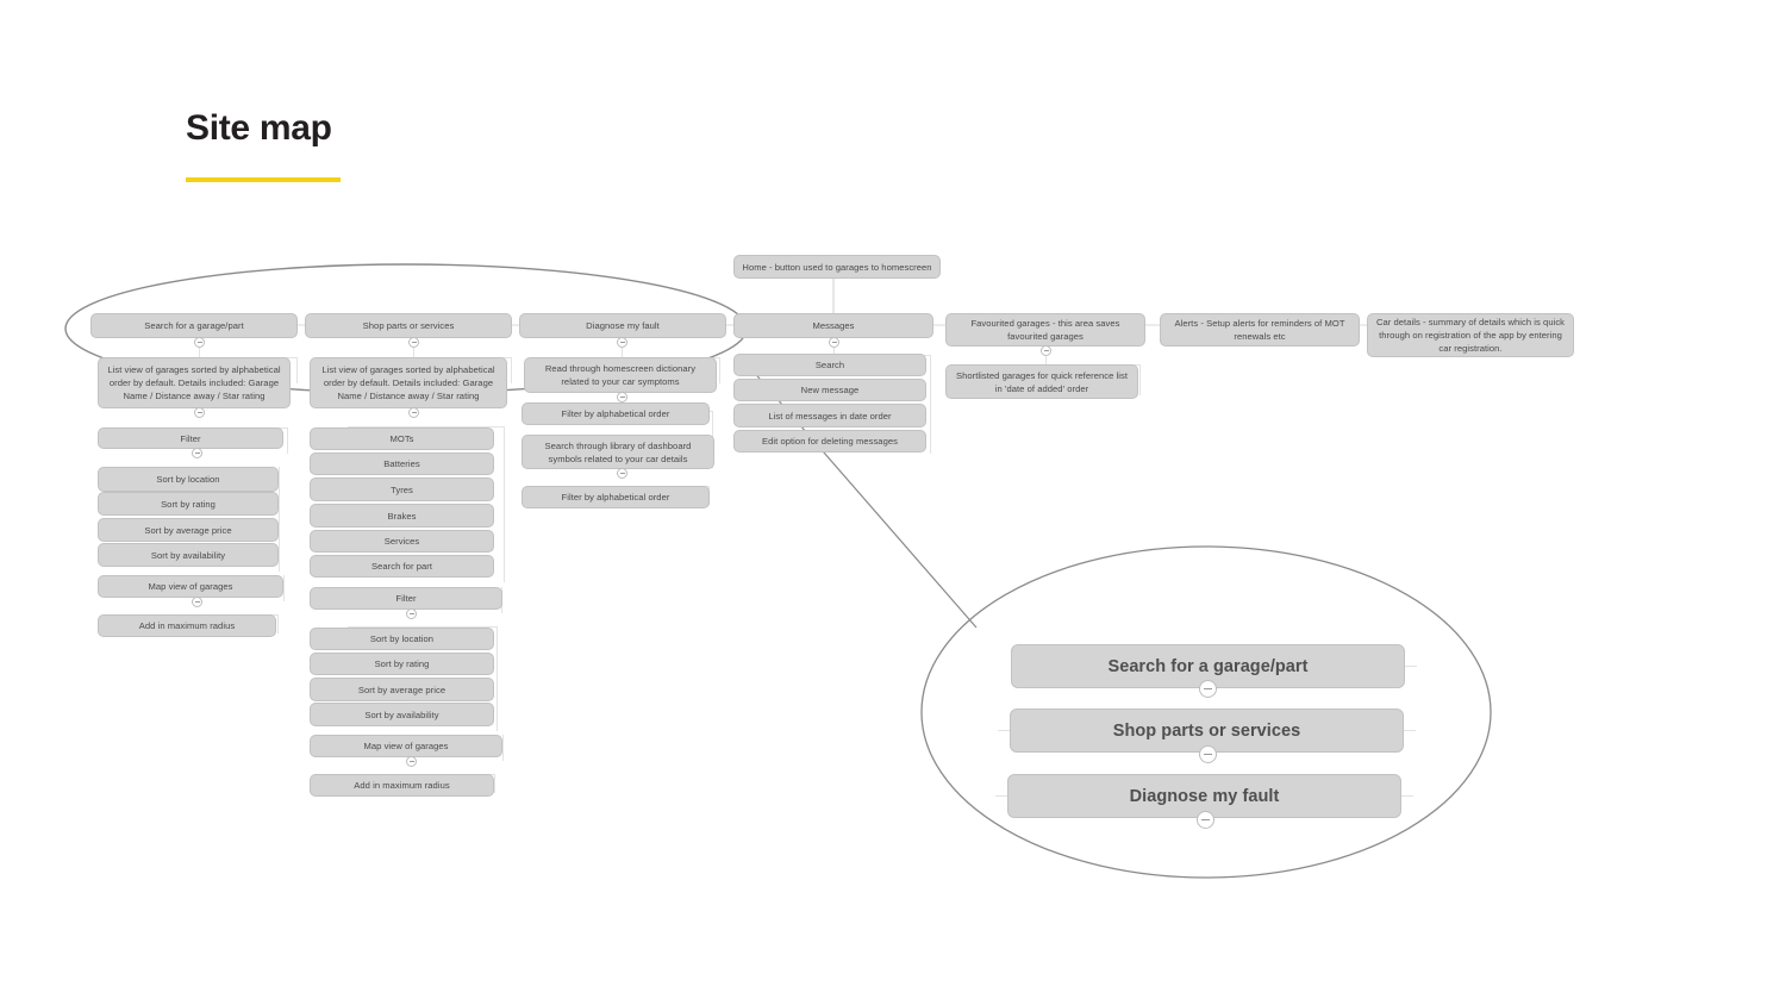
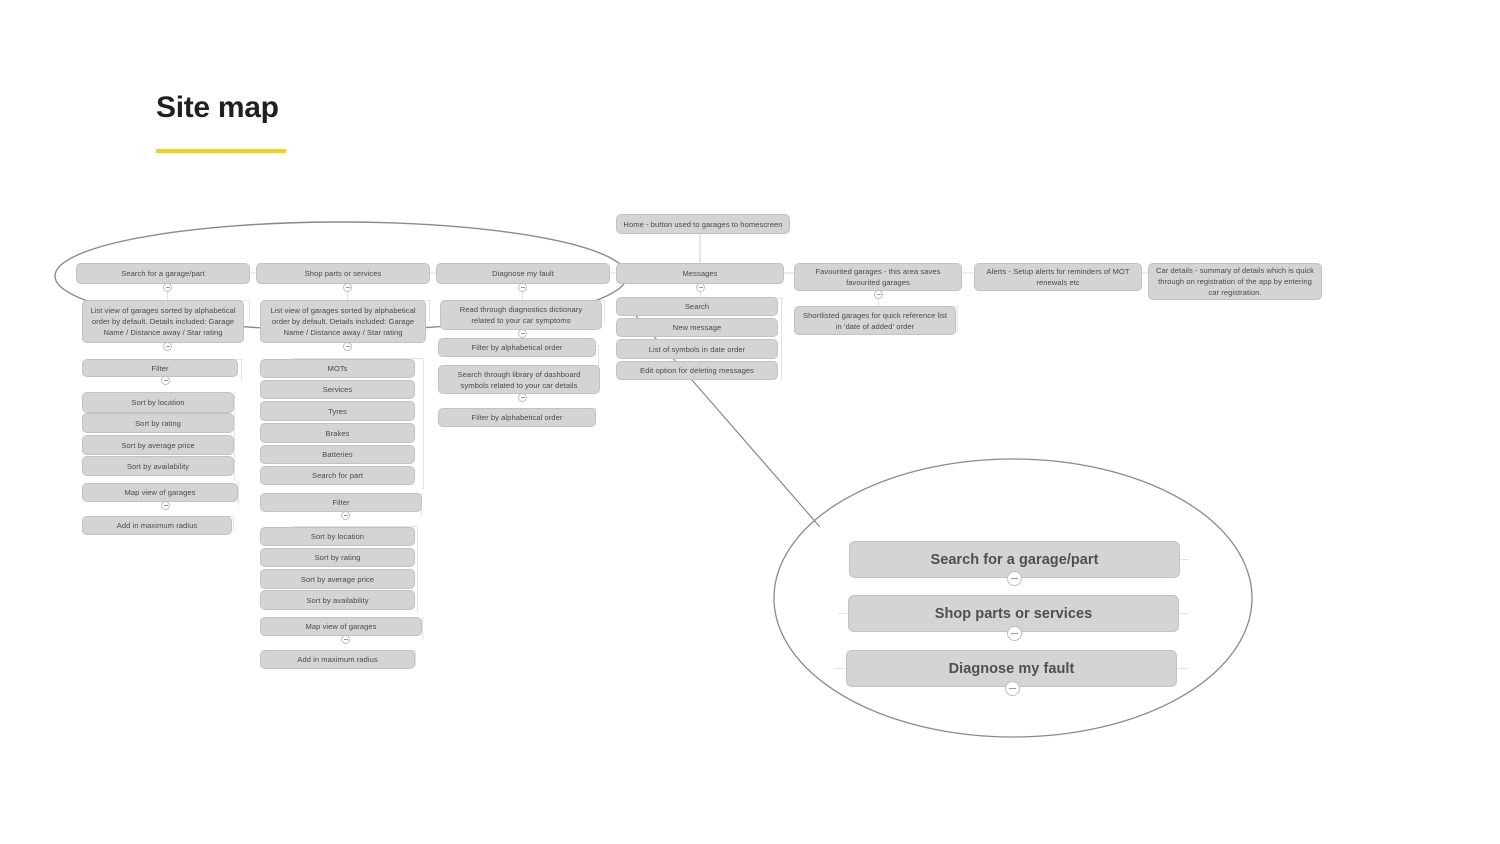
  Site map
  Home - button used to garages to homescreen
  Search for a garage/part
  Shop parts or services
  Diagnose my fault
  Messages
  Favourited garages - this area saves favourited garages
  Alerts - Setup alerts for reminders of MOT renewals etc
  Car details - summary of details which is quick through on registration of the app by entering car registration.
  List view of garages sorted by alphabetical order by default. Details included: Garage Name / Distance away / Star rating
  Filter
  Sort by location
  Sort by rating
  Sort by average price
  Sort by availability
  Map view of garages
  Add in maximum radius
  List view of garages sorted by alphabetical order by default. Details included: Garage Name / Distance away / Star rating
  MOTs
- Batteries
+ Services
  Tyres
  Brakes
- Services
+ Batteries
  Search for part
  Filter
  Sort by location
  Sort by rating
  Sort by average price
  Sort by availability
  Map view of garages
  Add in maximum radius
- Read through homescreen dictionary related to your car symptoms
+ Read through diagnostics dictionary related to your car symptoms
  Filter by alphabetical order
  Search through library of dashboard symbols related to your car details
  Filter by alphabetical order
  Search
  New message
- List of messages in date order
+ List of symbols in date order
  Edit option for deleting messages
  Shortlisted garages for quick reference list in 'date of added' order
  Search for a garage/part
  Shop parts or services
  Diagnose my fault
